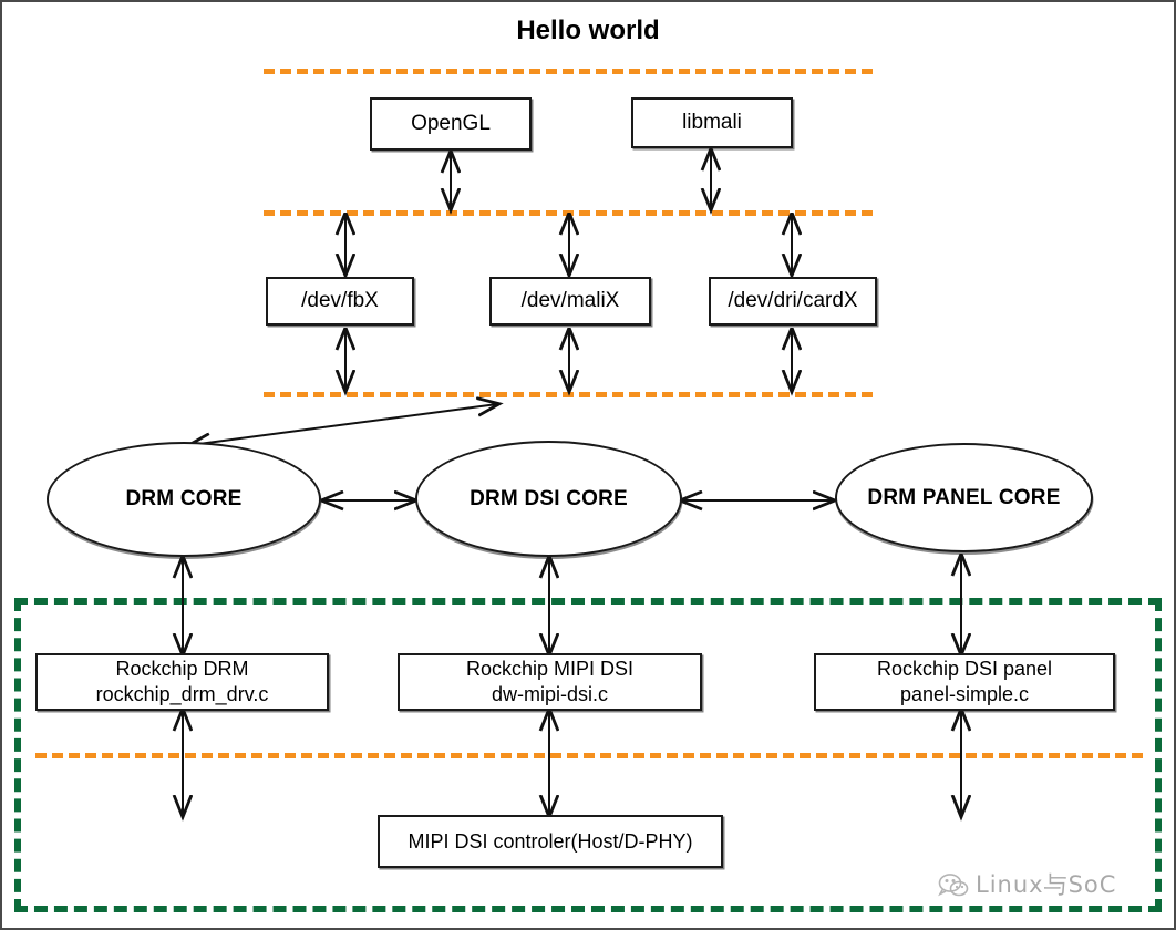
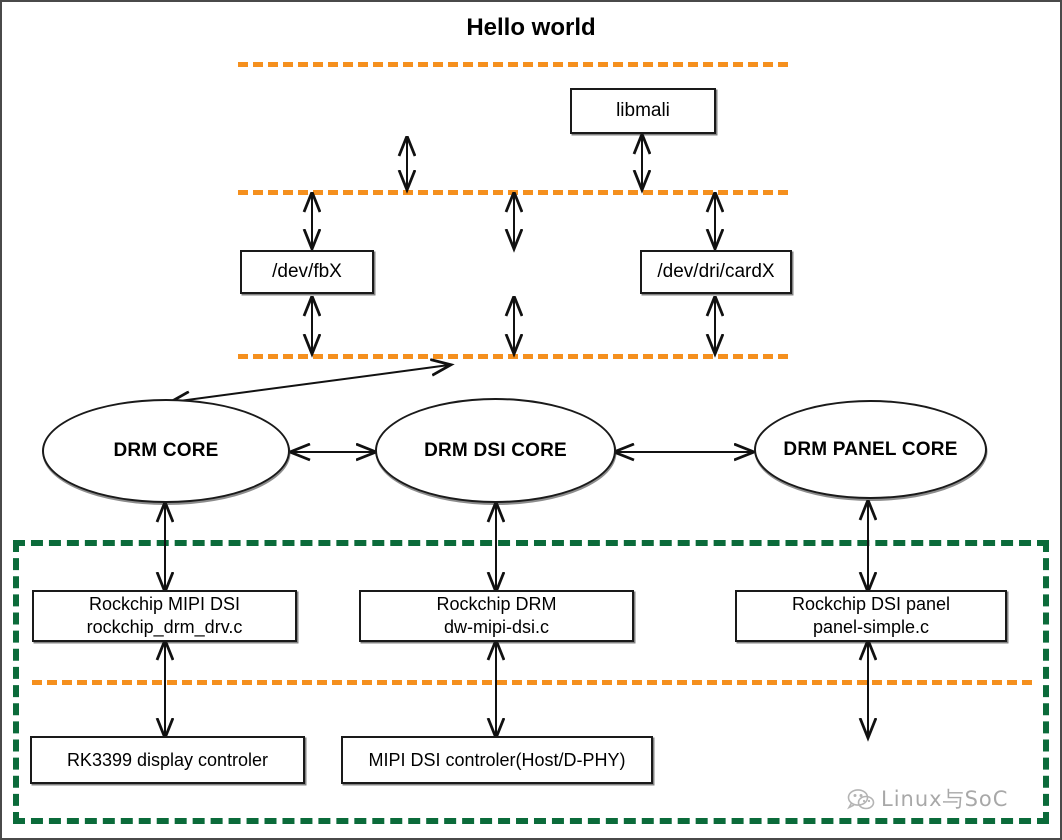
  Hello world
- OpenGL
  libmali
  /dev/fbX
- /dev/maliX
  /dev/dri/cardX
  DRM CORE
  DRM DSI CORE
  DRM PANEL CORE
- Rockchip DRM
+ Rockchip MIPI DSI
  rockchip_drm_drv.c
- Rockchip MIPI DSI
+ Rockchip DRM
  dw-mipi-dsi.c
  Rockchip DSI panel
  panel-simple.c
+ RK3399 display controler
  MIPI DSI controler(Host/D-PHY)
  Linux与SoC
